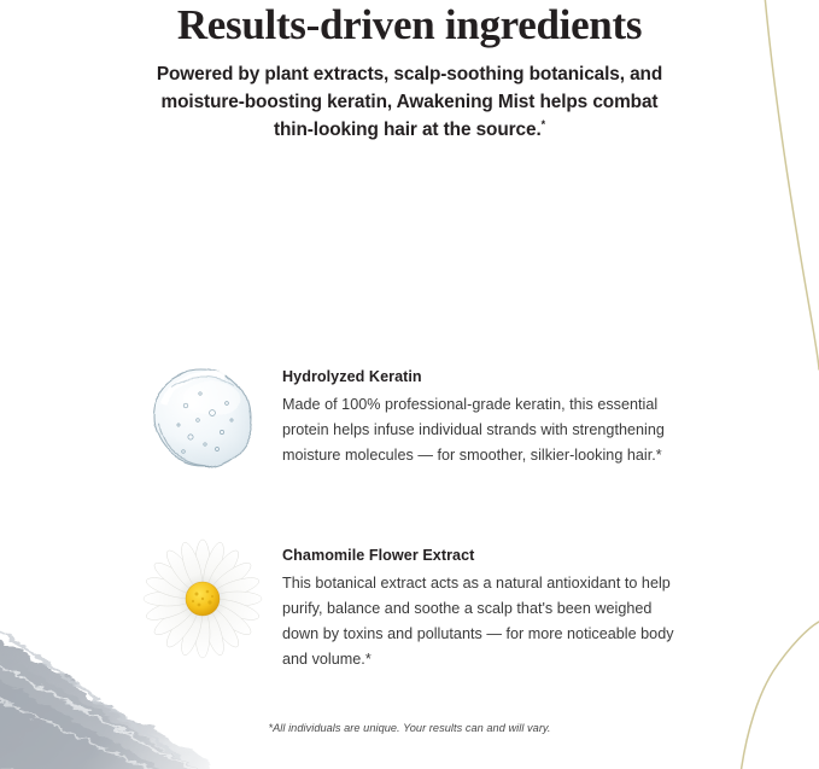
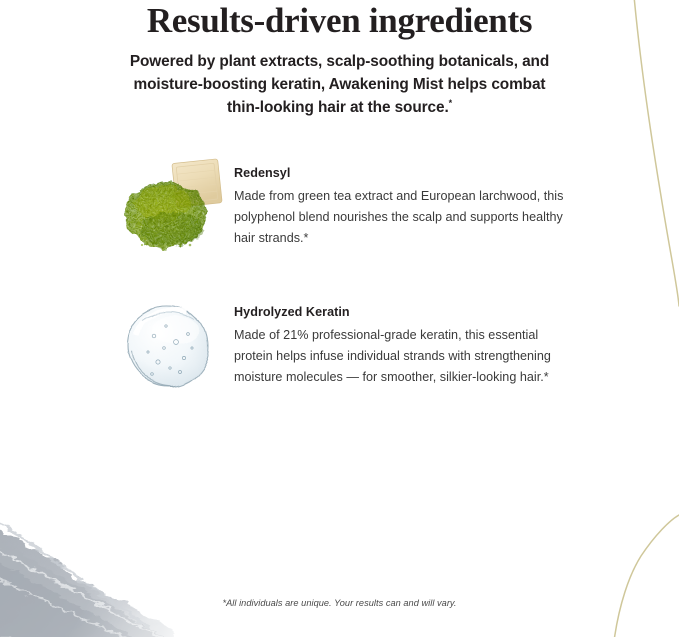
  Results-driven ingredients
  Powered by plant extracts, scalp-soothing botanicals, and moisture-boosting keratin, Awakening Mist helps combat thin-looking hair at the source.*
+ Redensyl
+ Made from green tea extract and European larchwood, this polyphenol blend nourishes the scalp and supports healthy hair strands.*
  Hydrolyzed Keratin
- Made of 100% professional-grade keratin, this essential protein helps infuse individual strands with strengthening moisture molecules — for smoother, silkier-looking hair.*
+ Made of 21% professional-grade keratin, this essential protein helps infuse individual strands with strengthening moisture molecules — for smoother, silkier-looking hair.*
- Chamomile Flower Extract
- This botanical extract acts as a natural antioxidant to help purify, balance and soothe a scalp that's been weighed down by toxins and pollutants — for more noticeable body and volume.*
  *All individuals are unique. Your results can and will vary.
